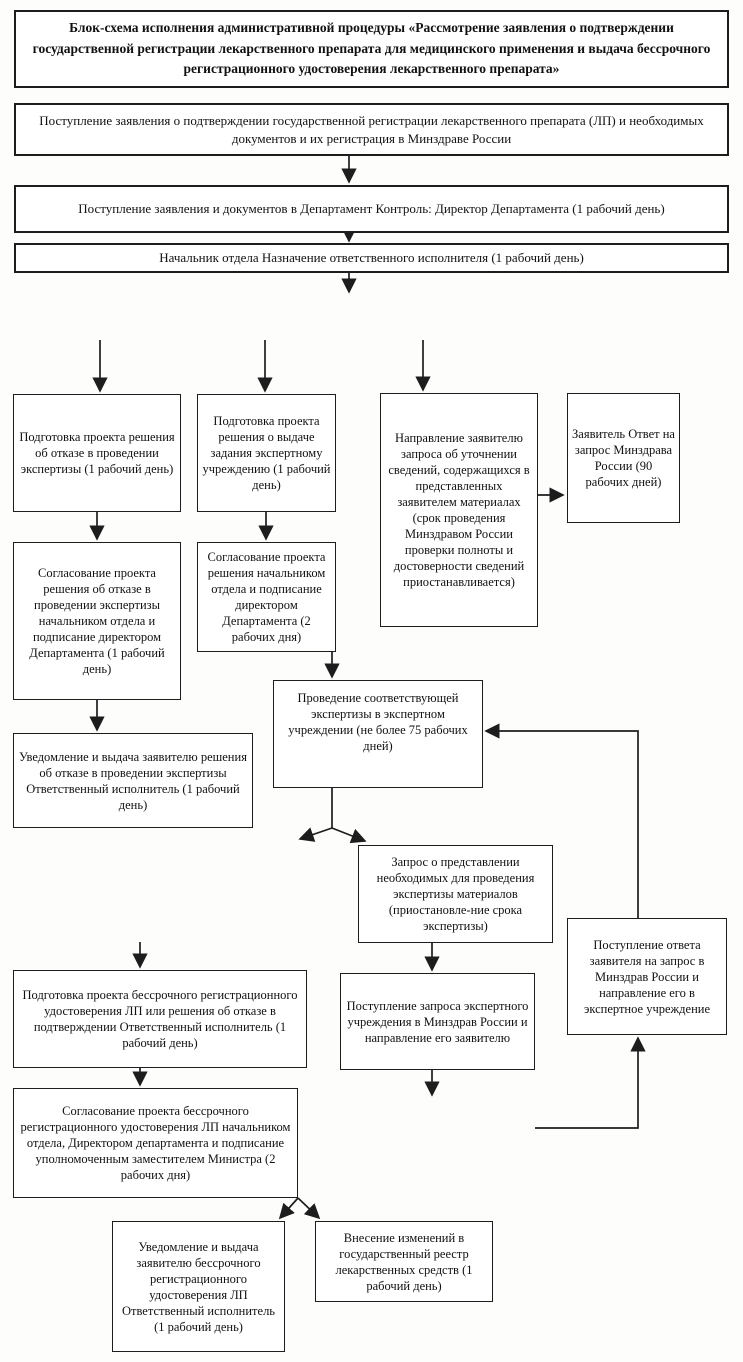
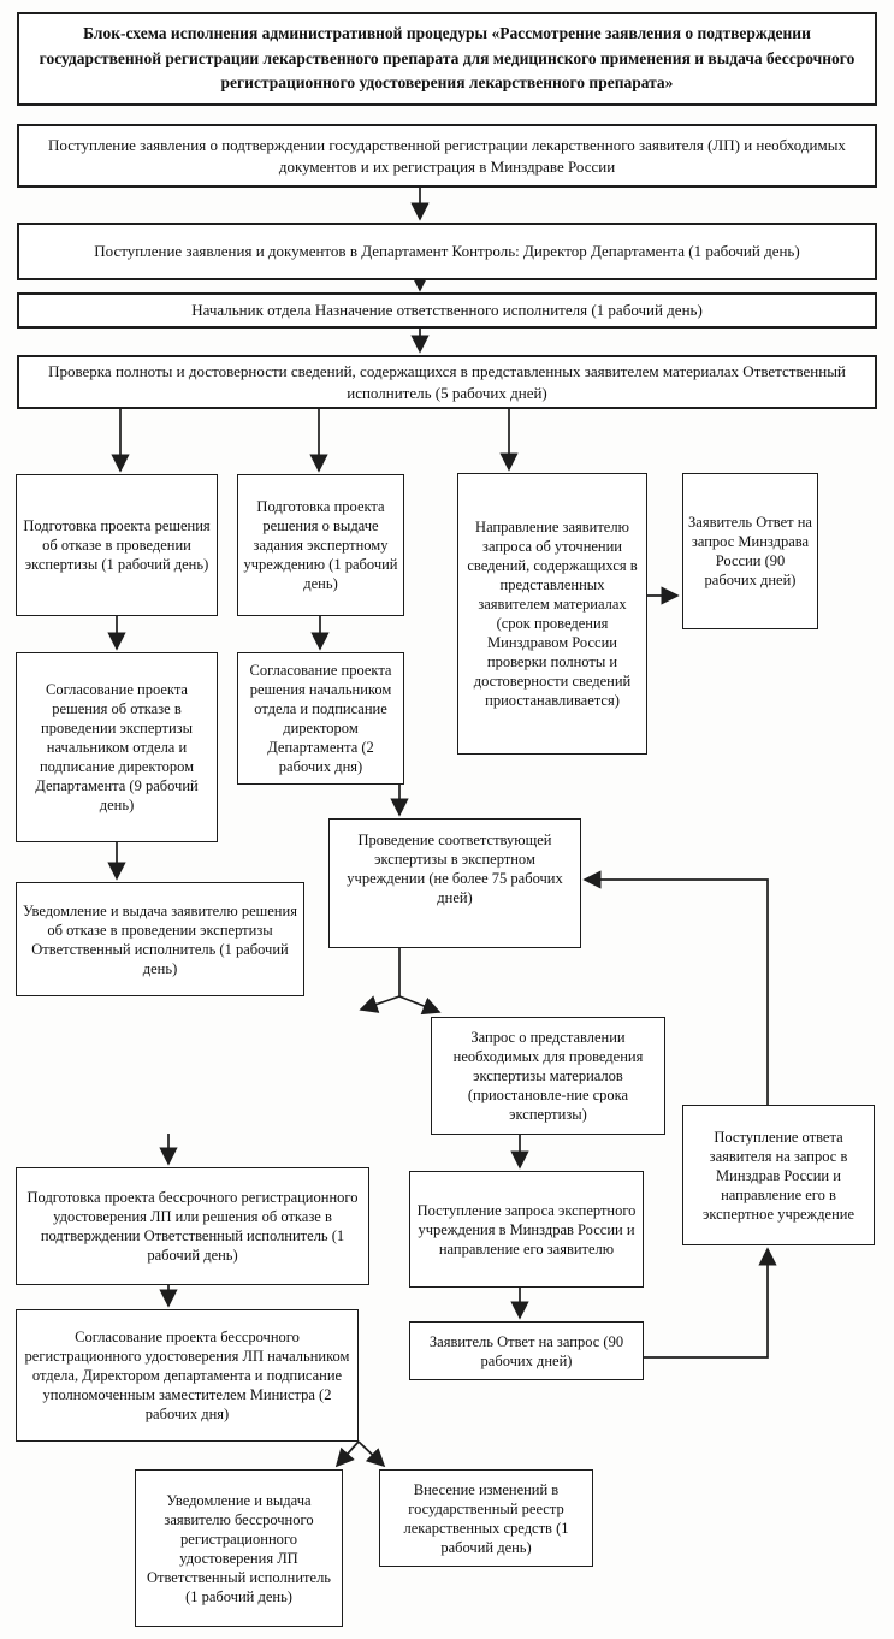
  Блок-схема исполнения административной процедуры «Рассмотрение заявления о подтверждении государственной регистрации лекарственного препарата для медицинского применения и выдача бессрочного регистрационного удостоверения лекарственного препарата»
- Поступление заявления о подтверждении государственной регистрации лекарственного препарата (ЛП) и необходимых документов и их регистрация в Минздраве России
+ Поступление заявления о подтверждении государственной регистрации лекарственного заявителя (ЛП) и необходимых документов и их регистрация в Минздраве России
  Поступление заявления и документов в Департамент Контроль: Директор Департамента (1 рабочий день)
  Начальник отдела Назначение ответственного исполнителя (1 рабочий день)
+ Проверка полноты и достоверности сведений, содержащихся в представленных заявителем материалах Ответственный исполнитель (5 рабочих дней)
  Подготовка проекта решения об отказе в проведении экспертизы (1 рабочий день)
  Подготовка проекта решения о выдаче задания экспертному учреждению (1 рабочий день)
  Направление заявителю запроса об уточнении сведений, содержащихся в представленных заявителем материалах (срок проведения Минздравом России проверки полноты и достоверности сведений приостанавливается)
  Заявитель Ответ на запрос Минздрава России (90 рабочих дней)
- Согласование проекта решения об отказе в проведении экспертизы начальником отдела и подписание директором Департамента (1 рабочий день)
+ Согласование проекта решения об отказе в проведении экспертизы начальником отдела и подписание директором Департамента (9 рабочий день)
  Согласование проекта решения начальником отдела и подписание директором Департамента (2 рабочих дня)
  Уведомление и выдача заявителю решения об отказе в проведении экспертизы Ответственный исполнитель (1 рабочий день)
  Проведение соответствующей экспертизы в экспертном учреждении (не более 75 рабочих дней)
  Запрос о представлении необходимых для проведения экспертизы материалов (приостановле-ние срока экспертизы)
  Подготовка проекта бессрочного регистрационного удостоверения ЛП или решения об отказе в подтверждении Ответственный исполнитель (1 рабочий день)
  Поступление запроса экспертного учреждения в Минздрав России и направление его заявителю
+ Заявитель Ответ на запрос (90 рабочих дней)
  Поступление ответа заявителя на запрос в Минздрав России и направление его в экспертное учреждение
  Согласование проекта бессрочного регистрационного удостоверения ЛП начальником отдела, Директором департамента и подписание уполномоченным заместителем Министра (2 рабочих дня)
  Уведомление и выдача заявителю бессрочного регистрационного удостоверения ЛП Ответственный исполнитель (1 рабочий день)
  Внесение изменений в государственный реестр лекарственных средств (1 рабочий день)
